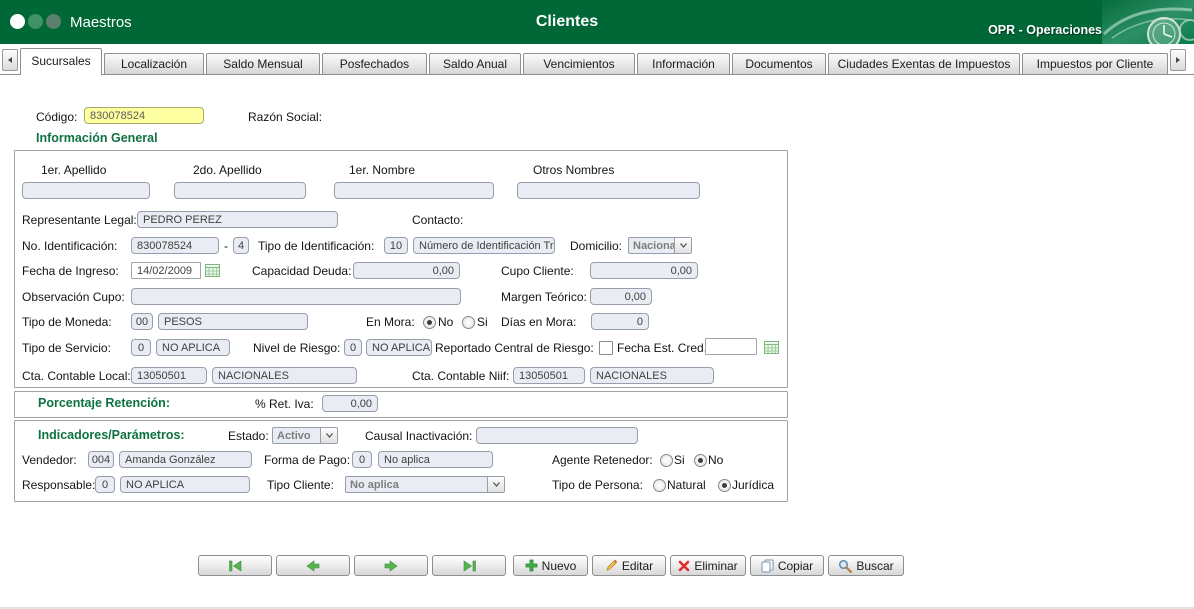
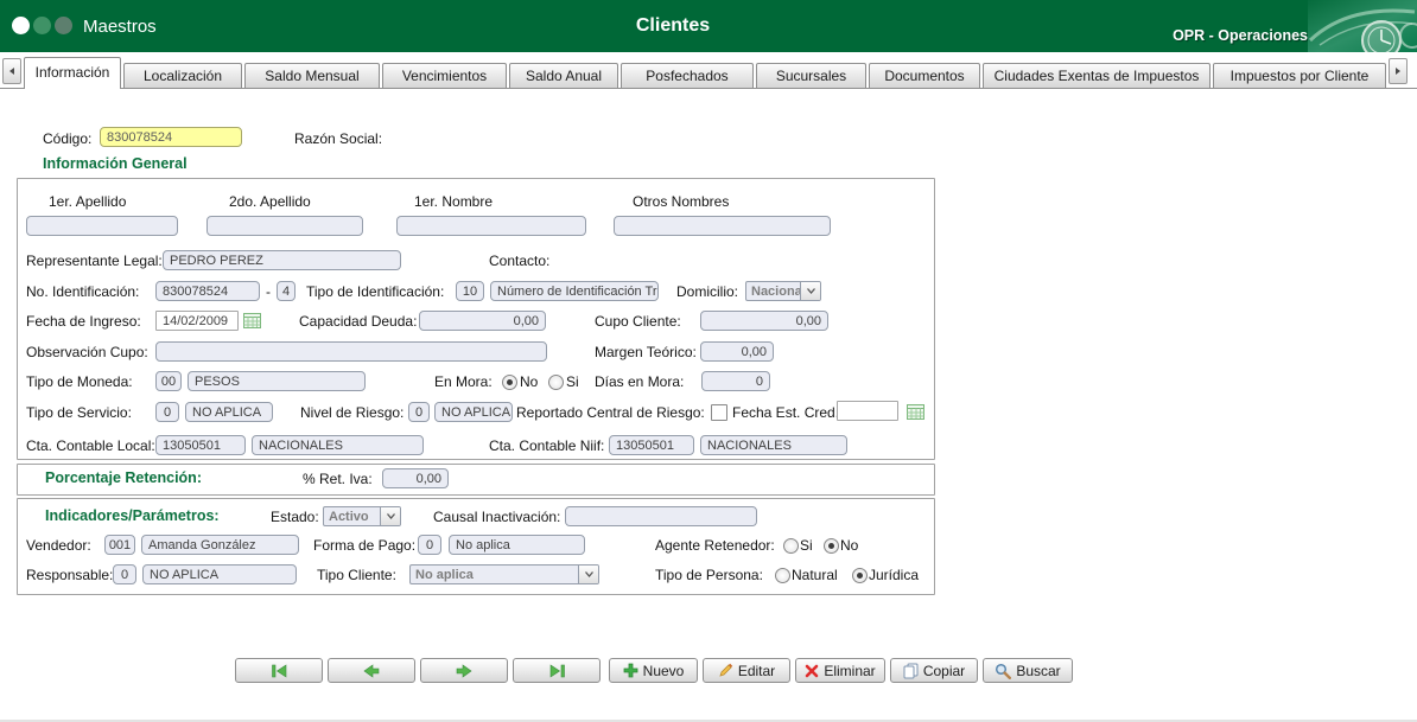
  Maestros
  Clientes
  OPR - Operaciones
- Sucursales
+ Información
  Localización
  Saldo Mensual
- Posfechados
+ Vencimientos
  Saldo Anual
- Vencimientos
+ Posfechados
- Información
+ Sucursales
  Documentos
  Ciudades Exentas de Impuestos
  Impuestos por Cliente
  Código:
  830078524
  Razón Social:
  Información General
  1er. Apellido
  2do. Apellido
  1er. Nombre
  Otros Nombres
  Representante Legal:
  PEDRO PEREZ
  Contacto:
  No. Identificación:
  830078524
  -
  4
  Tipo de Identificación:
  10
  Número de Identificación Tri
  Domicilio:
  Naciona
  Fecha de Ingreso:
  14/02/2009
  Capacidad Deuda:
  0,00
  Cupo Cliente:
  0,00
  Observación Cupo:
  Margen Teórico:
  0,00
  Tipo de Moneda:
  00
  PESOS
  En Mora:
  No
  Si
  Días en Mora:
  0
  Tipo de Servicio:
  0
  NO APLICA
  Nivel de Riesgo:
  0
  NO APLICA
  Reportado Central de Riesgo:
  Fecha Est. Cred
  Cta. Contable Local:
  13050501
  NACIONALES
  Cta. Contable Niif:
  13050501
  NACIONALES
  Porcentaje Retención:
  % Ret. Iva:
  0,00
  Indicadores/Parámetros:
  Estado:
  Activo
  Causal Inactivación:
  Vendedor:
- 004
+ 001
  Amanda González
  Forma de Pago:
  0
  No aplica
  Agente Retenedor:
  Si
  No
  Responsable:
  0
  NO APLICA
  Tipo Cliente:
  No aplica
  Tipo de Persona:
  Natural
  Jurídica
  Nuevo
  Editar
  Eliminar
  Copiar
  Buscar
